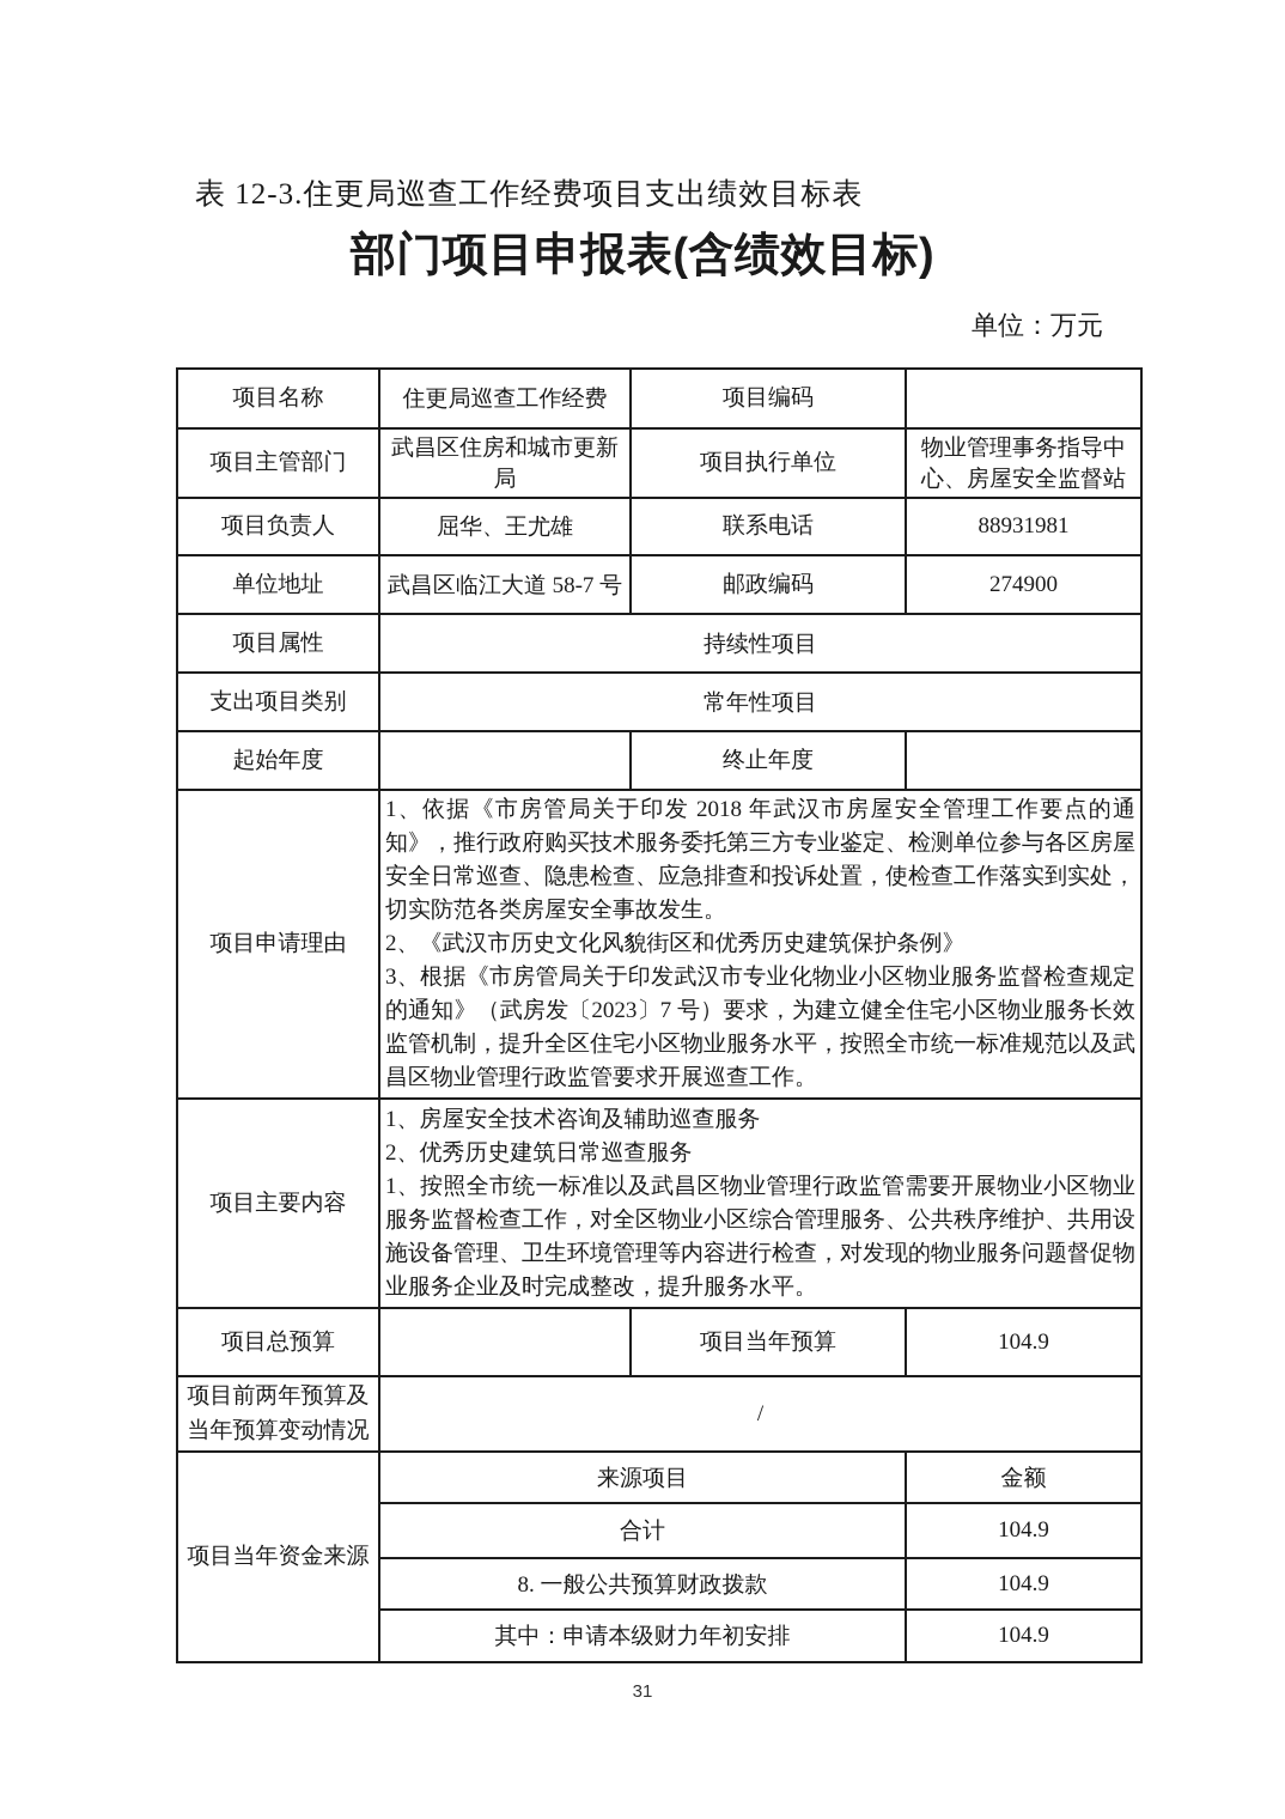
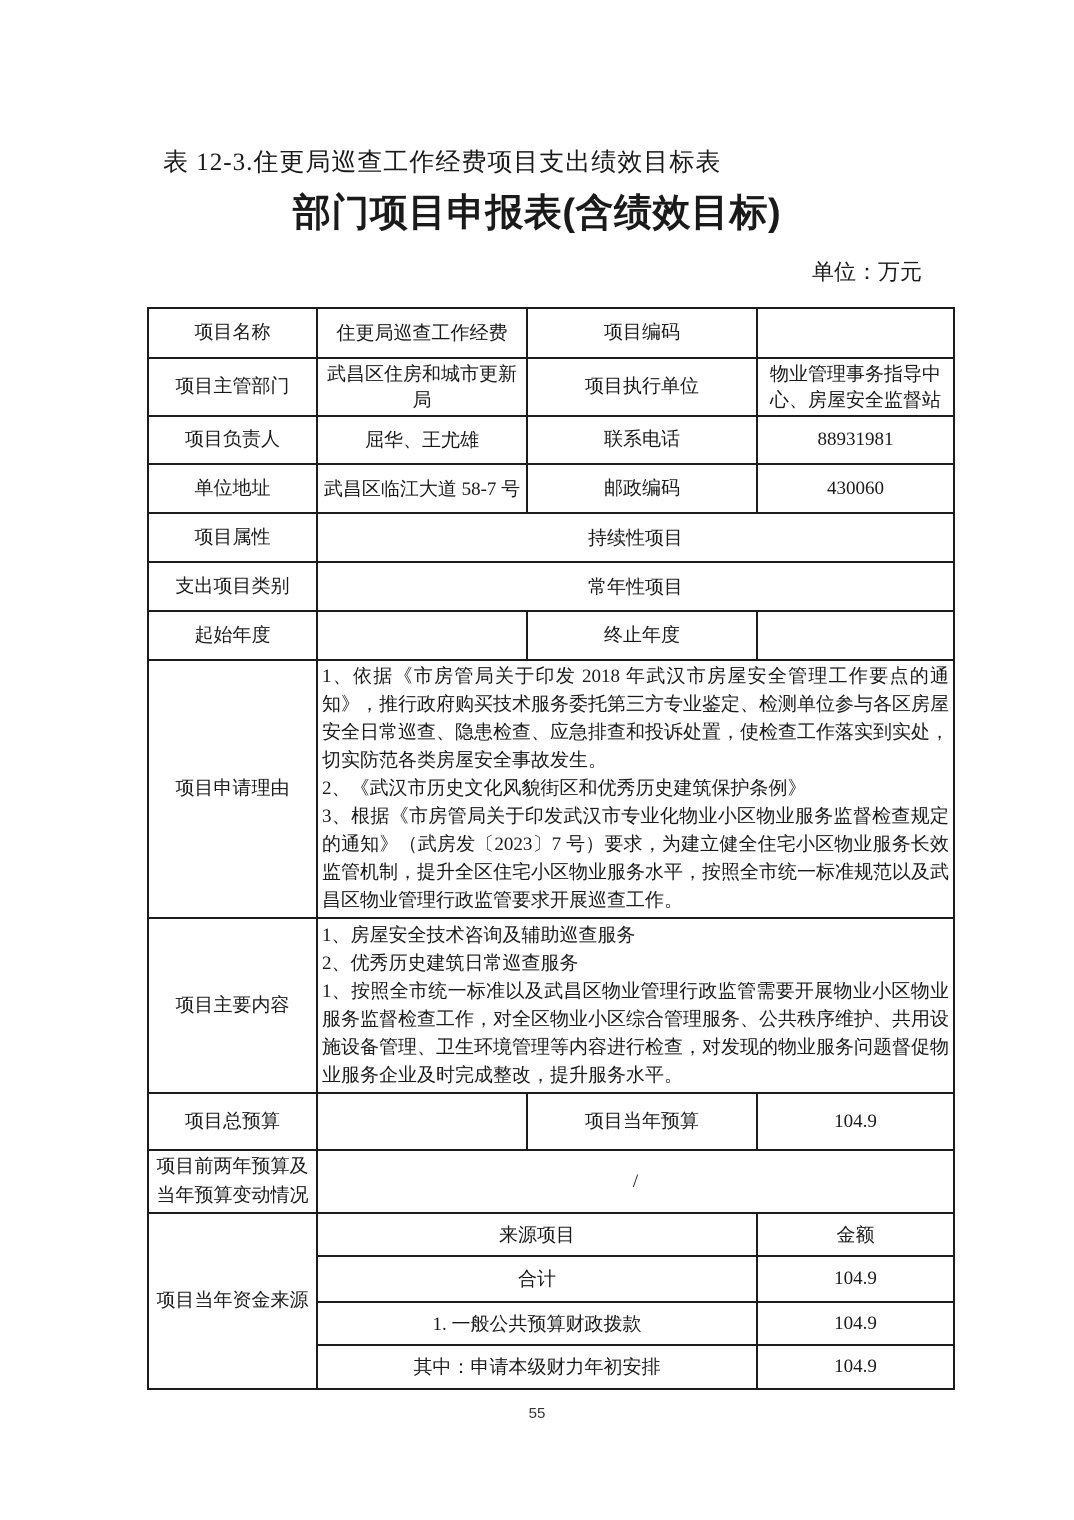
  表 12-3.住更局巡查工作经费项目支出绩效目标表
  部门项目申报表(含绩效目标)
  单位：万元
  项目名称	住更局巡查工作经费	项目编码
  项目主管部门	武昌区住房和城市更新局	项目执行单位	物业管理事务指导中心、房屋安全监督站
  项目负责人	屈华、王尤雄	联系电话	88931981
- 单位地址	武昌区临江大道 58-7 号	邮政编码	274900
+ 单位地址	武昌区临江大道 58-7 号	邮政编码	430060
  项目属性	持续性项目
  支出项目类别	常年性项目
  起始年度		终止年度
  项目申请理由	1、依据《市房管局关于印发 2018 年武汉市房屋安全管理工作要点的通知》，推行政府购买技术服务委托第三方专业鉴定、检测单位参与各区房屋安全日常巡查、隐患检查、应急排查和投诉处置，使检查工作落实到实处，切实防范各类房屋安全事故发生。 2、《武汉市历史文化风貌街区和优秀历史建筑保护条例》 3、根据《市房管局关于印发武汉市专业化物业小区物业服务监督检查规定的通知》（武房发〔2023〕7 号）要求，为建立健全住宅小区物业服务长效监管机制，提升全区住宅小区物业服务水平，按照全市统一标准规范以及武昌区物业管理行政监管要求开展巡查工作。
  项目主要内容	1、房屋安全技术咨询及辅助巡查服务 2、优秀历史建筑日常巡查服务 1、按照全市统一标准以及武昌区物业管理行政监管需要开展物业小区物业服务监督检查工作，对全区物业小区综合管理服务、公共秩序维护、共用设施设备管理、卫生环境管理等内容进行检查，对发现的物业服务问题督促物业服务企业及时完成整改，提升服务水平。
  项目总预算		项目当年预算	104.9
  项目前两年预算及当年预算变动情况	/
  项目当年资金来源	来源项目	金额
  合计	104.9
- 8. 一般公共预算财政拨款	104.9
+ 1. 一般公共预算财政拨款	104.9
  其中：申请本级财力年初安排	104.9
- 31
+ 55
